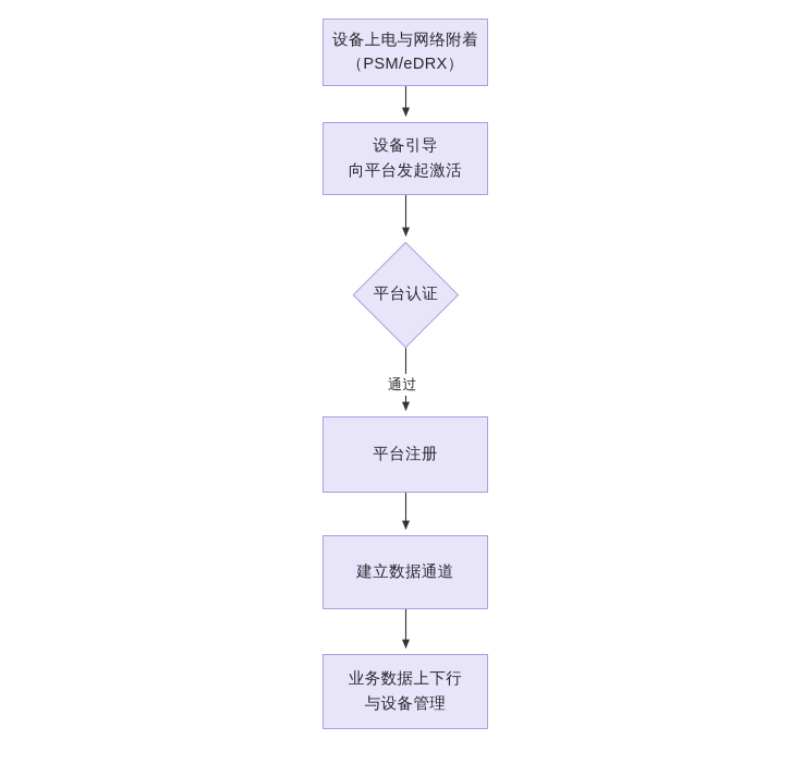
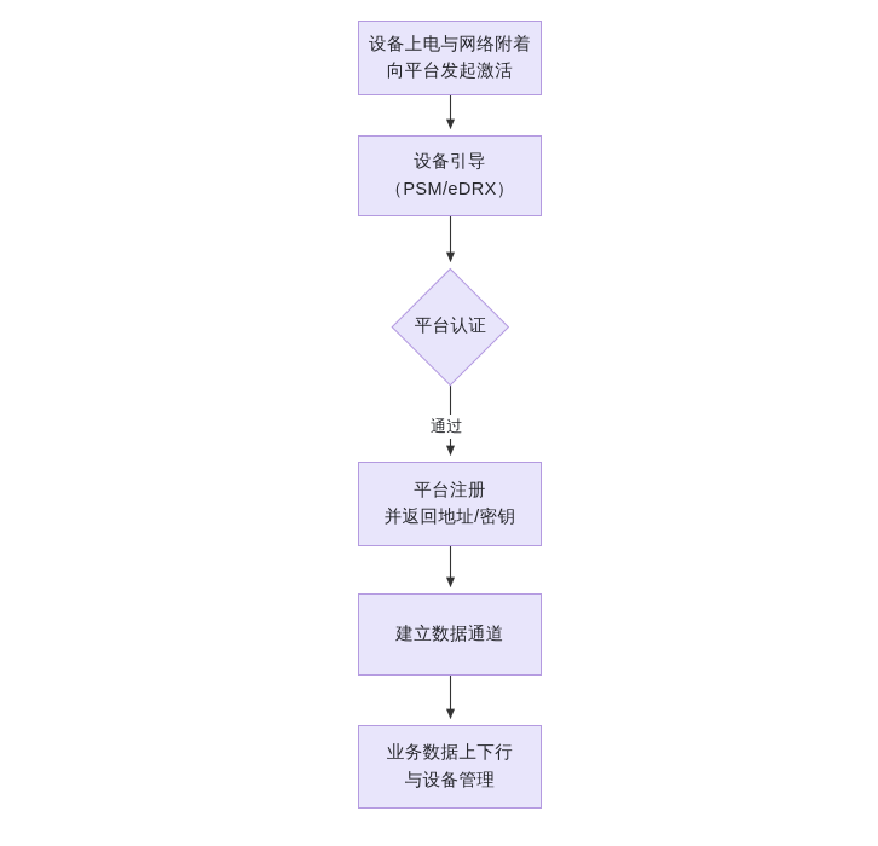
  设备上电与网络附着
- （PSM/eDRX）
+ 向平台发起激活
  设备引导
- 向平台发起激活
+ （PSM/eDRX）
  平台认证
  通过
  平台注册
+ 并返回地址/密钥
  建立数据通道
  业务数据上下行
  与设备管理
